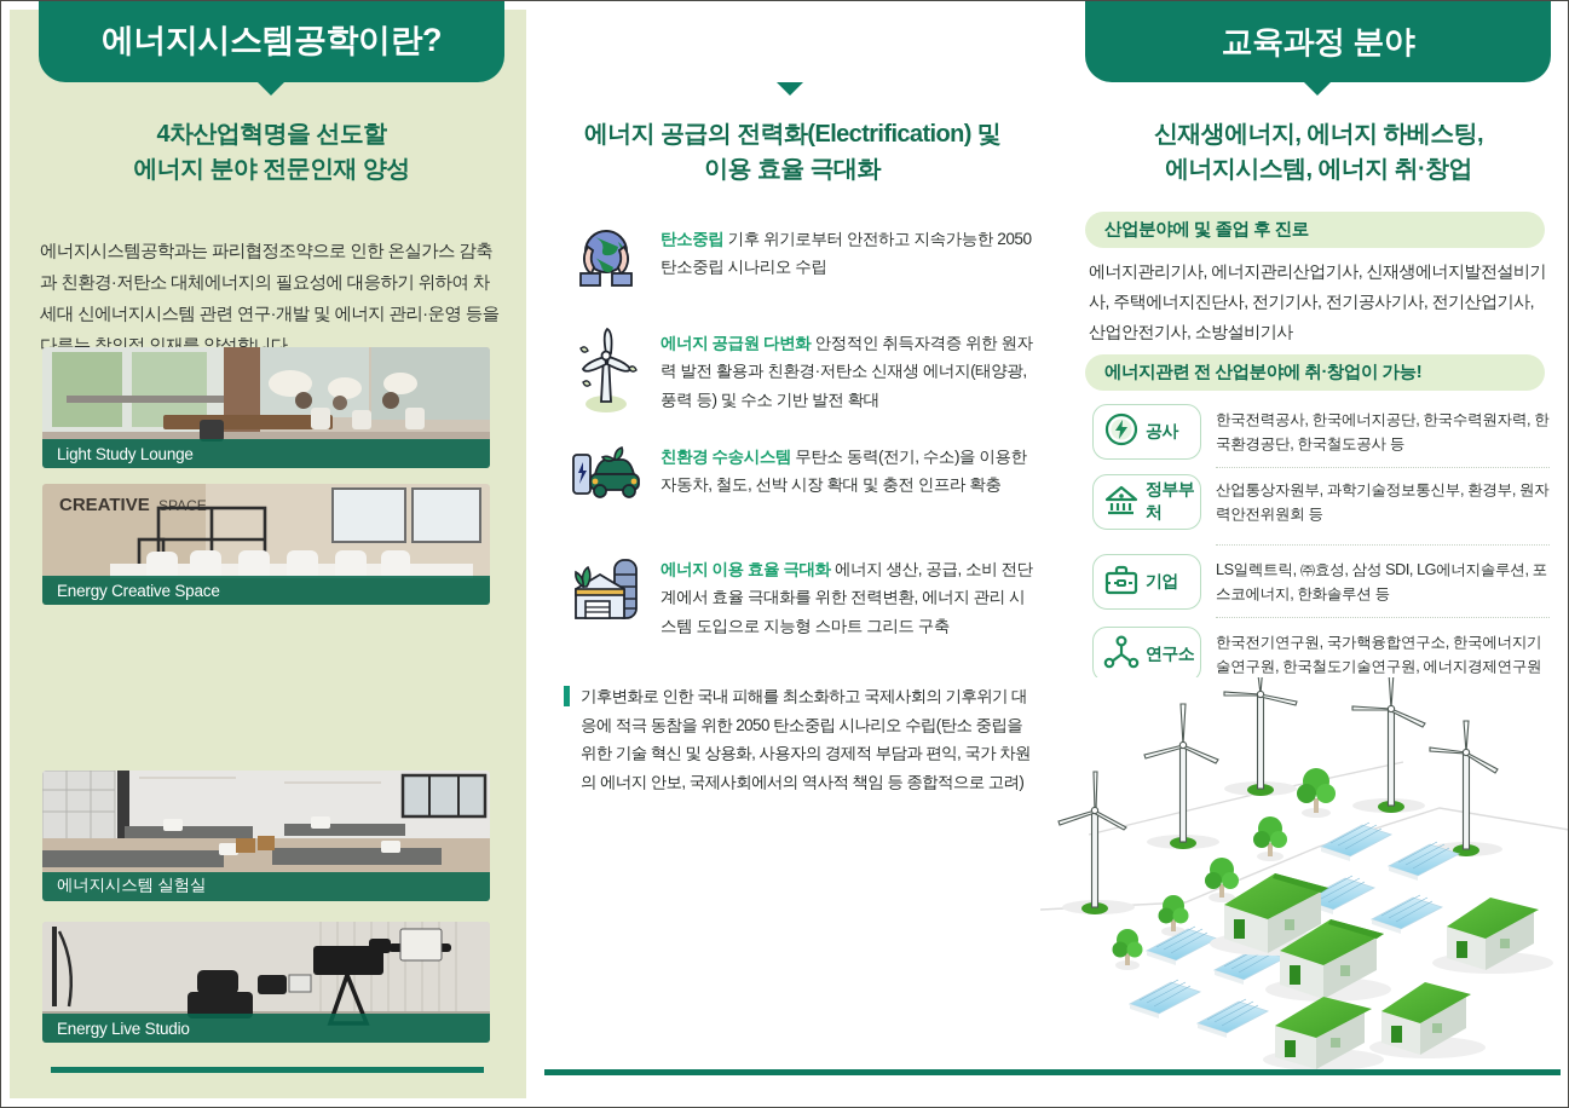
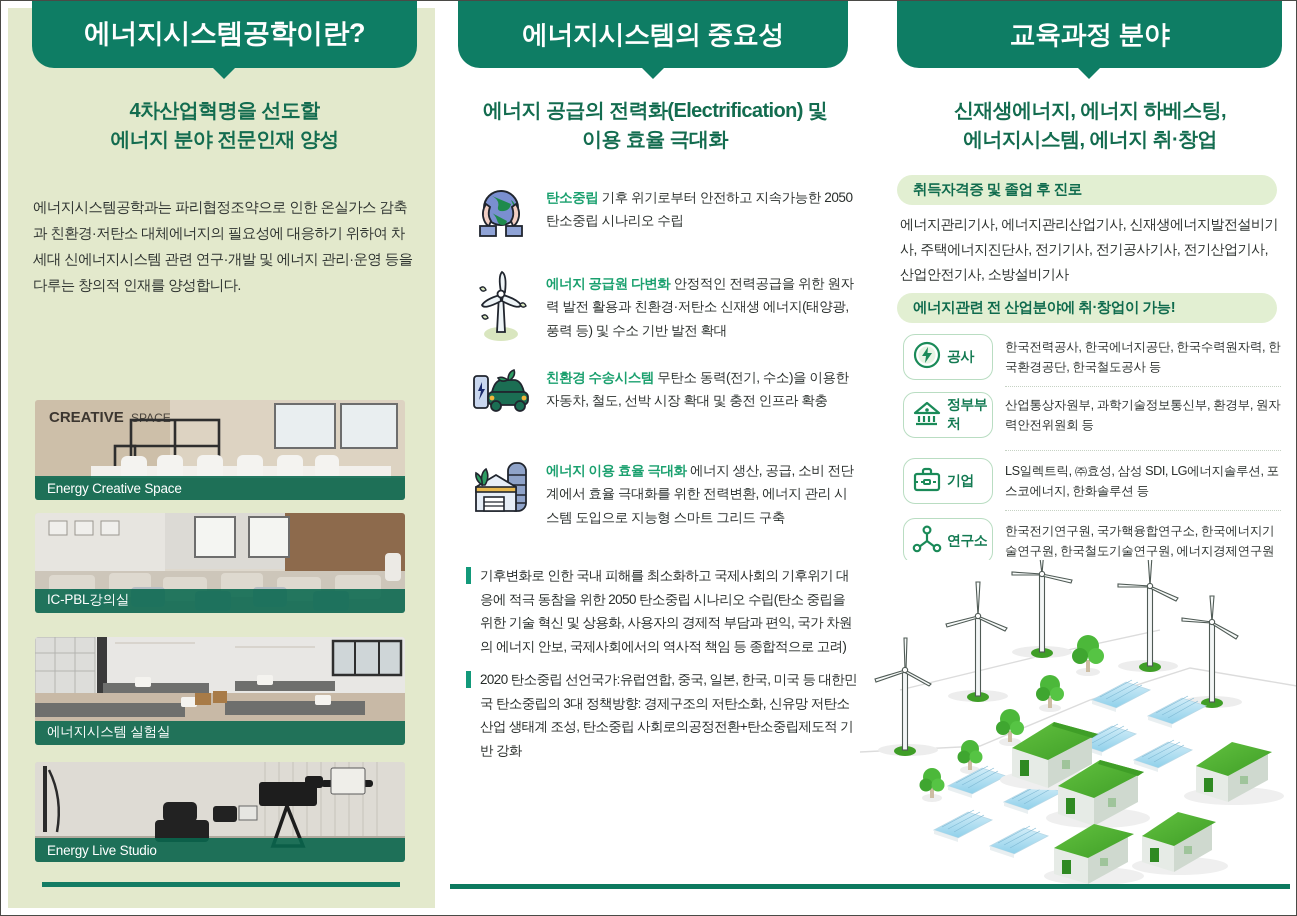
  에너지시스템공학이란?
+ 에너지시스템의 중요성
  교육과정 분야
  4차산업혁명을 선도할
  에너지 분야 전문인재 양성
  에너지 공급의 전력화(Electrification) 및
  이용 효율 극대화
  신재생에너지, 에너지 하베스팅,
  에너지시스템, 에너지 취·창업
  에너지시스템공학과는 파리협정조약으로 인한 온실가스 감축과 친환경·저탄소 대체에너지의 필요성에 대응하기 위하여 차세대 신에너지시스템 관련 연구·개발 및 에너지 관리·운영 등을 다루는 창의적 인재를 양성합니다.
- Light Study Lounge
  CREATIVE
  SPACE
  Energy Creative Space
+ IC-PBL강의실
  에너지시스템 실험실
  Energy Live Studio
  탄소중립 기후 위기로부터 안전하고 지속가능한 2050 탄소중립 시나리오 수립
- 에너지 공급원 다변화 안정적인 취득자격증 위한 원자력 발전 활용과 친환경·저탄소 신재생 에너지(태양광, 풍력 등) 및 수소 기반 발전 확대
+ 에너지 공급원 다변화 안정적인 전력공급을 위한 원자력 발전 활용과 친환경·저탄소 신재생 에너지(태양광, 풍력 등) 및 수소 기반 발전 확대
  친환경 수송시스템 무탄소 동력(전기, 수소)을 이용한 자동차, 철도, 선박 시장 확대 및 충전 인프라 확충
  에너지 이용 효율 극대화 에너지 생산, 공급, 소비 전단계에서 효율 극대화를 위한 전력변환, 에너지 관리 시스템 도입으로 지능형 스마트 그리드 구축
  기후변화로 인한 국내 피해를 최소화하고 국제사회의 기후위기 대응에 적극 동참을 위한 2050 탄소중립 시나리오 수립(탄소 중립을 위한 기술 혁신 및 상용화, 사용자의 경제적 부담과 편익, 국가 차원의 에너지 안보, 국제사회에서의 역사적 책임 등 종합적으로 고려)
+ 2020 탄소중립 선언국가:유럽연합, 중국, 일본, 한국, 미국 등 대한민국 탄소중립의 3대 정책방향: 경제구조의 저탄소화, 신유망 저탄소 산업 생태계 조성, 탄소중립 사회로의공정전환+탄소중립제도적 기반 강화
- 산업분야에 및 졸업 후 진로
+ 취득자격증 및 졸업 후 진로
  에너지관리기사, 에너지관리산업기사, 신재생에너지발전설비기사, 주택에너지진단사, 전기기사, 전기공사기사, 전기산업기사, 산업안전기사, 소방설비기사
  에너지관련 전 산업분야에 취·창업이 가능!
  공사
  한국전력공사, 한국에너지공단, 한국수력원자력, 한국환경공단, 한국철도공사 등
  정부부처
  산업통상자원부, 과학기술정보통신부, 환경부, 원자력안전위원회 등
  기업
  LS일렉트릭, ㈜효성, 삼성 SDI, LG에너지솔루션, 포스코에너지, 한화솔루션 등
  연구소
  한국전기연구원, 국가핵융합연구소, 한국에너지기술연구원, 한국철도기술연구원, 에너지경제연구원
